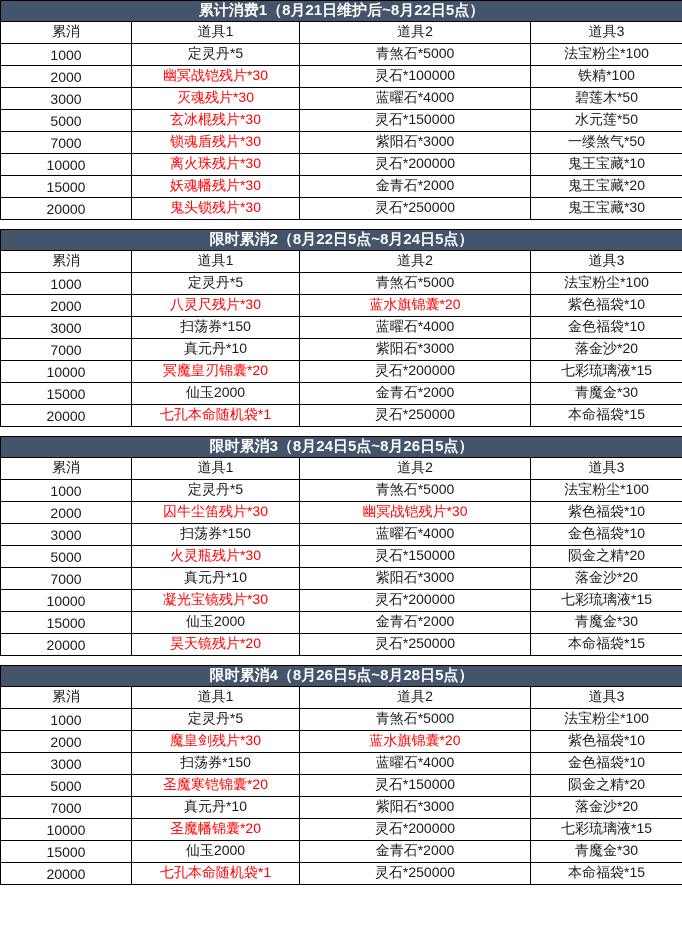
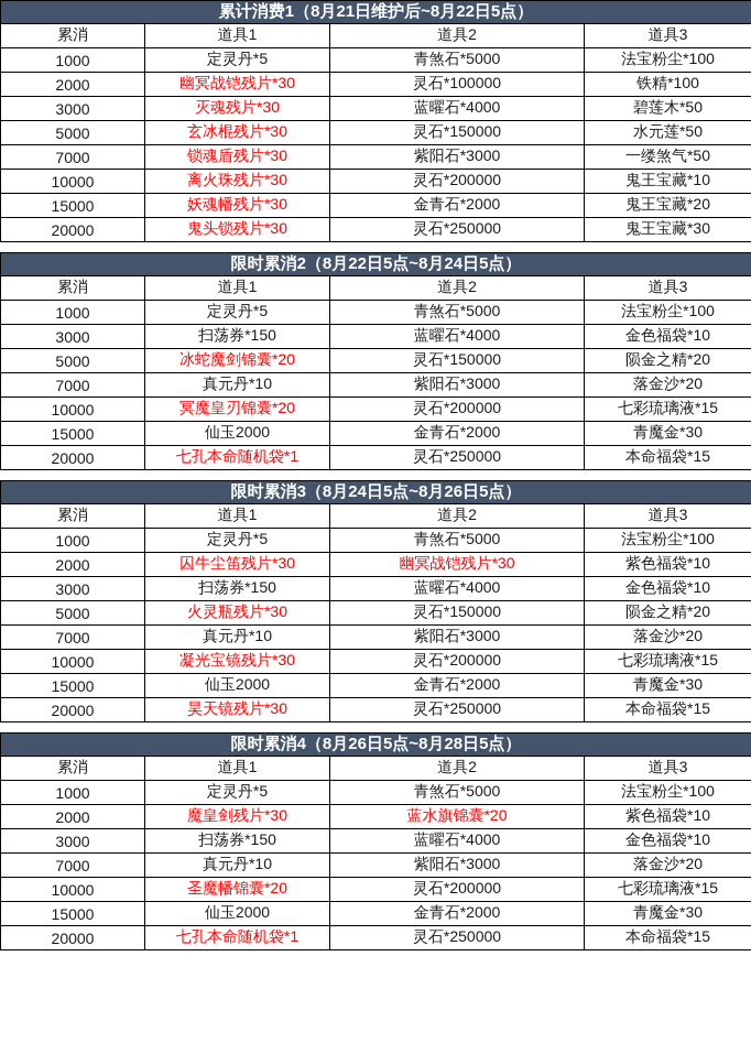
  累计消费1（8月21日维护后~8月22日5点）
  累消	道具1	道具2	道具3
  1000	定灵丹*5	青煞石*5000	法宝粉尘*100
  2000	幽冥战铠残片*30	灵石*100000	铁精*100
  3000	灭魂残片*30	蓝曜石*4000	碧莲木*50
  5000	玄冰棍残片*30	灵石*150000	水元莲*50
  7000	锁魂盾残片*30	紫阳石*3000	一缕煞气*50
  10000	离火珠残片*30	灵石*200000	鬼王宝藏*10
  15000	妖魂幡残片*30	金青石*2000	鬼王宝藏*20
  20000	鬼头锁残片*30	灵石*250000	鬼王宝藏*30
  限时累消2（8月22日5点~8月24日5点）
  累消	道具1	道具2	道具3
  1000	定灵丹*5	青煞石*5000	法宝粉尘*100
- 2000	八灵尺残片*30	蓝水旗锦囊*20	紫色福袋*10
  3000	扫荡券*150	蓝曜石*4000	金色福袋*10
+ 5000	冰蛇魔剑锦囊*20	灵石*150000	陨金之精*20
  7000	真元丹*10	紫阳石*3000	落金沙*20
  10000	冥魔皇刃锦囊*20	灵石*200000	七彩琉璃液*15
  15000	仙玉2000	金青石*2000	青魔金*30
  20000	七孔本命随机袋*1	灵石*250000	本命福袋*15
  限时累消3（8月24日5点~8月26日5点）
  累消	道具1	道具2	道具3
  1000	定灵丹*5	青煞石*5000	法宝粉尘*100
  2000	囚牛尘笛残片*30	幽冥战铠残片*30	紫色福袋*10
  3000	扫荡券*150	蓝曜石*4000	金色福袋*10
  5000	火灵瓶残片*30	灵石*150000	陨金之精*20
  7000	真元丹*10	紫阳石*3000	落金沙*20
  10000	凝光宝镜残片*30	灵石*200000	七彩琉璃液*15
  15000	仙玉2000	金青石*2000	青魔金*30
- 20000	昊天镜残片*20	灵石*250000	本命福袋*15
+ 20000	昊天镜残片*30	灵石*250000	本命福袋*15
  限时累消4（8月26日5点~8月28日5点）
  累消	道具1	道具2	道具3
  1000	定灵丹*5	青煞石*5000	法宝粉尘*100
  2000	魔皇剑残片*30	蓝水旗锦囊*20	紫色福袋*10
  3000	扫荡券*150	蓝曜石*4000	金色福袋*10
- 5000	圣魔寒铠锦囊*20	灵石*150000	陨金之精*20
  7000	真元丹*10	紫阳石*3000	落金沙*20
  10000	圣魔幡锦囊*20	灵石*200000	七彩琉璃液*15
  15000	仙玉2000	金青石*2000	青魔金*30
  20000	七孔本命随机袋*1	灵石*250000	本命福袋*15
